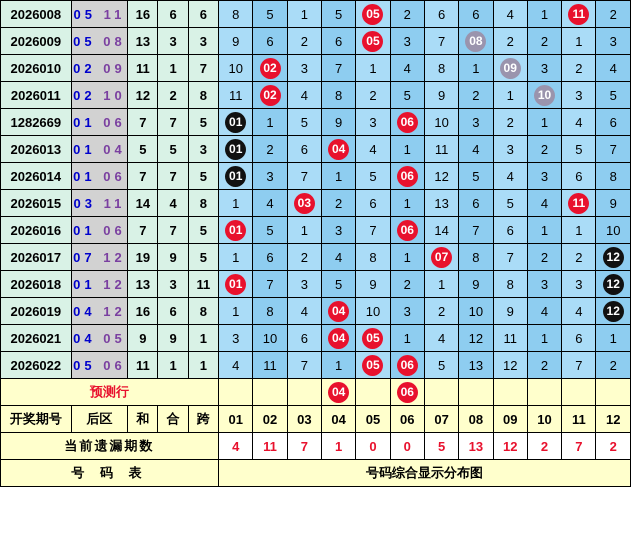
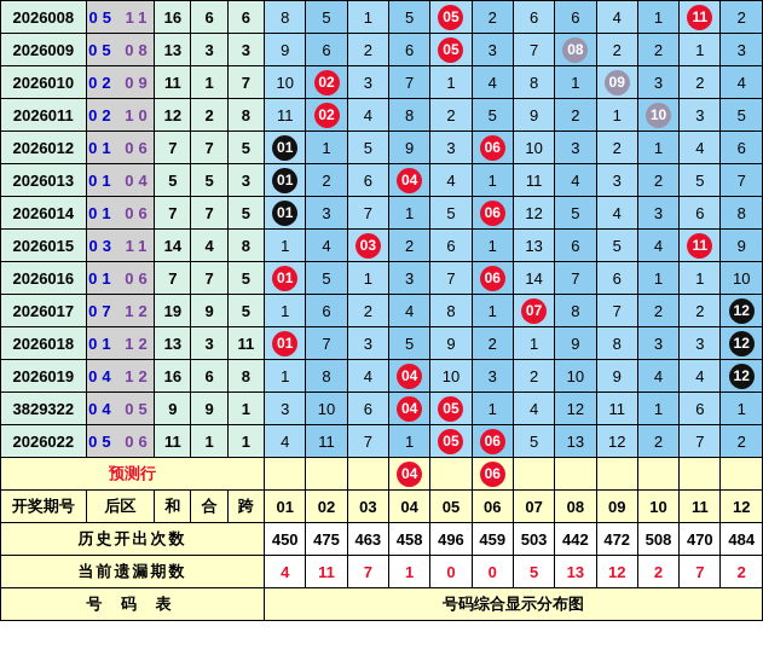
  2026008	05 11	16	6	6	8	5	1	5	05	2	6	6	4	1	11	2
  2026009	05 08	13	3	3	9	6	2	6	05	3	7	08	2	2	1	3
  2026010	02 09	11	1	7	10	02	3	7	1	4	8	1	09	3	2	4
  2026011	02 10	12	2	8	11	02	4	8	2	5	9	2	1	10	3	5
- 1282669	01 06	7	7	5	01	1	5	9	3	06	10	3	2	1	4	6
+ 2026012	01 06	7	7	5	01	1	5	9	3	06	10	3	2	1	4	6
  2026013	01 04	5	5	3	01	2	6	04	4	1	11	4	3	2	5	7
  2026014	01 06	7	7	5	01	3	7	1	5	06	12	5	4	3	6	8
  2026015	03 11	14	4	8	1	4	03	2	6	1	13	6	5	4	11	9
  2026016	01 06	7	7	5	01	5	1	3	7	06	14	7	6	1	1	10
  2026017	07 12	19	9	5	1	6	2	4	8	1	07	8	7	2	2	12
  2026018	01 12	13	3	11	01	7	3	5	9	2	1	9	8	3	3	12
  2026019	04 12	16	6	8	1	8	4	04	10	3	2	10	9	4	4	12
- 2026021	04 05	9	9	1	3	10	6	04	05	1	4	12	11	1	6	1
+ 3829322	04 05	9	9	1	3	10	6	04	05	1	4	12	11	1	6	1
  2026022	05 06	11	1	1	4	11	7	1	05	06	5	13	12	2	7	2
  预测行				04		06
  开奖期号	后区	和	合	跨	01	02	03	04	05	06	07	08	09	10	11	12
+ 历史开出次数	450	475	463	458	496	459	503	442	472	508	470	484
  当前遗漏期数	4	11	7	1	0	0	5	13	12	2	7	2
  号 码 表	号码综合显示分布图
